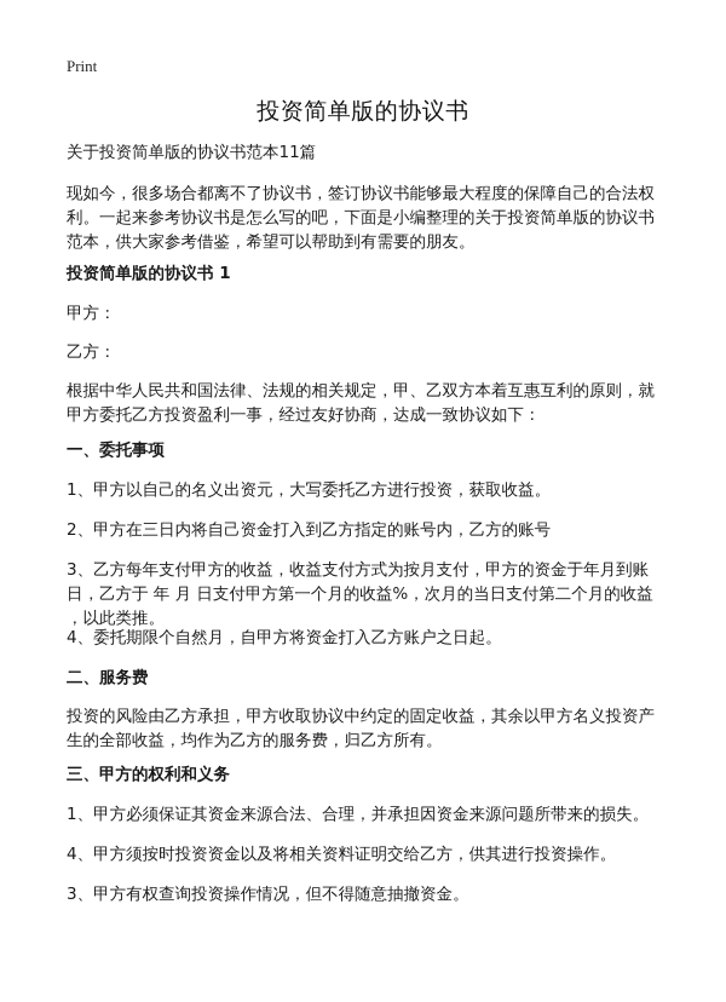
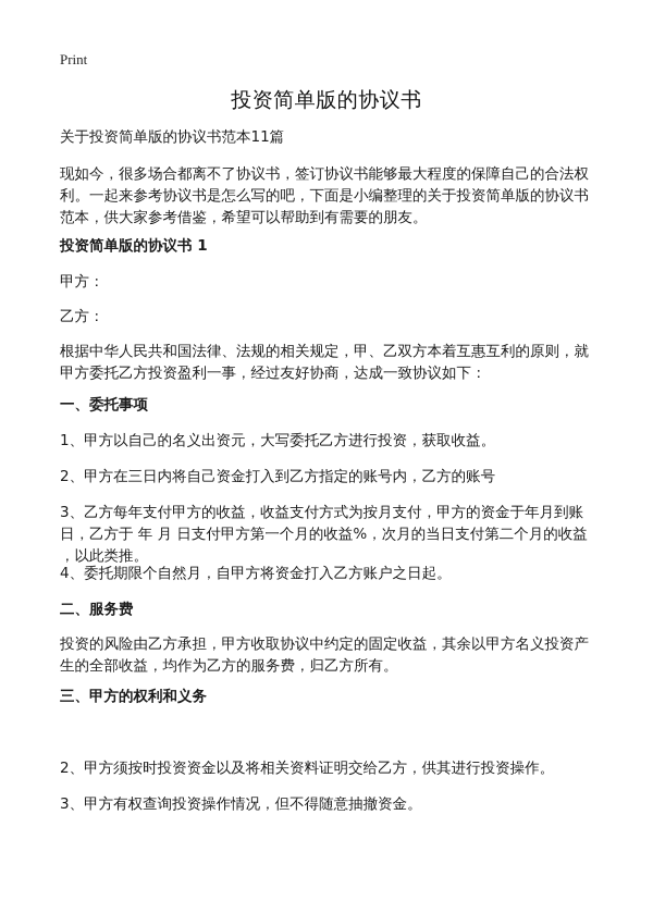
  Print
  投资简单版的协议书
  关于投资简单版的协议书范本11篇
  现如今，很多场合都离不了协议书，签订协议书能够最大程度的保障自己的合法权
  利。一起来参考协议书是怎么写的吧，下面是小编整理的关于投资简单版的协议书
  范本，供大家参考借鉴，希望可以帮助到有需要的朋友。
  投资简单版的协议书 1
  甲方：
  乙方：
  根据中华人民共和国法律、法规的相关规定，甲、乙双方本着互惠互利的原则，就
  甲方委托乙方投资盈利一事，经过友好协商，达成一致协议如下：
  一、委托事项
  1、甲方以自己的名义出资元，大写委托乙方进行投资，获取收益。
  2、甲方在三日内将自己资金打入到乙方指定的账号内，乙方的账号
  3、乙方每年支付甲方的收益，收益支付方式为按月支付，甲方的资金于年月到账
  日，乙方于 年 月 日支付甲方第一个月的收益%，次月的当日支付第二个月的收益
  ，以此类推。
  4、委托期限个自然月，自甲方将资金打入乙方账户之日起。
  二、服务费
  投资的风险由乙方承担，甲方收取协议中约定的固定收益，其余以甲方名义投资产
  生的全部收益，均作为乙方的服务费，归乙方所有。
  三、甲方的权利和义务
- 1、甲方必须保证其资金来源合法、合理，并承担因资金来源问题所带来的损失。
- 4、甲方须按时投资资金以及将相关资料证明交给乙方，供其进行投资操作。
+ 2、甲方须按时投资资金以及将相关资料证明交给乙方，供其进行投资操作。
  3、甲方有权查询投资操作情况，但不得随意抽撤资金。
